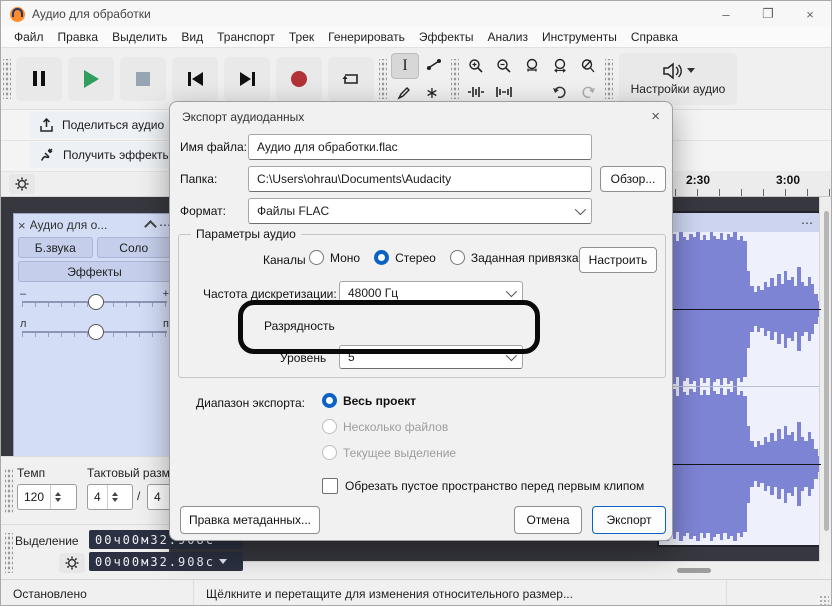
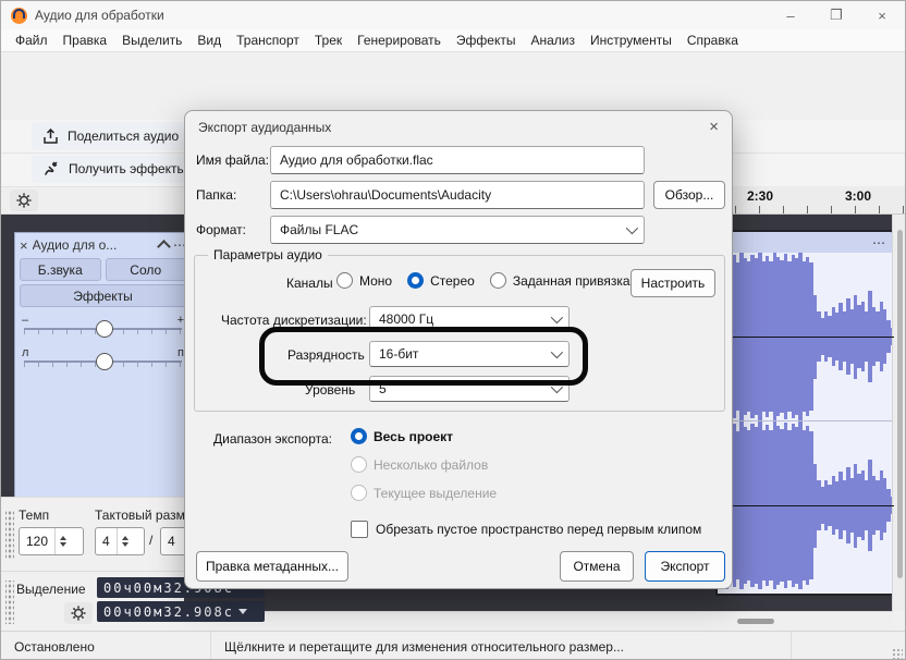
  Аудио для обработки
  –
  ❐
  ×
  Файл
  Правка
  Выделить
  Вид
  Транспорт
  Трек
  Генерировать
  Эффекты
  Анализ
  Инструменты
  Справка
- I
- ∗
- Настройки аудио
  Поделиться аудио
  Получить эффекты
  2:30
  3:00
  ×
  Аудио для о...
  ⋯
  Б.звука
  Соло
  Эффекты
  –
  +
  л
  п
  ⋯
  Темп
  120
  Тактовый разм
  4
  /
  4
  Выделение
  00ч00м32.908с
  Остановлено
  Щёлкните и перетащите для изменения относительного размер...
  Экспорт аудиоданных
  ×
  Имя файла:
  Аудио для обработки.flac
  Папка:
  C:\Users\ohrau\Documents\Audacity
  Обзор...
  Формат:
  Файлы FLAC
  Параметры аудио
  Каналы
  Моно
  Стерео
  Заданная привязка
  Настроить
  Частота дискретизации:
  48000 Гц
  Разрядность
+ 16-бит
  Уровень
  5
  Диапазон экспорта:
  Весь проект
  Несколько файлов
  Текущее выделение
  Обрезать пустое пространство перед первым клипом
  Правка метаданных...
  Отмена
  Экспорт
